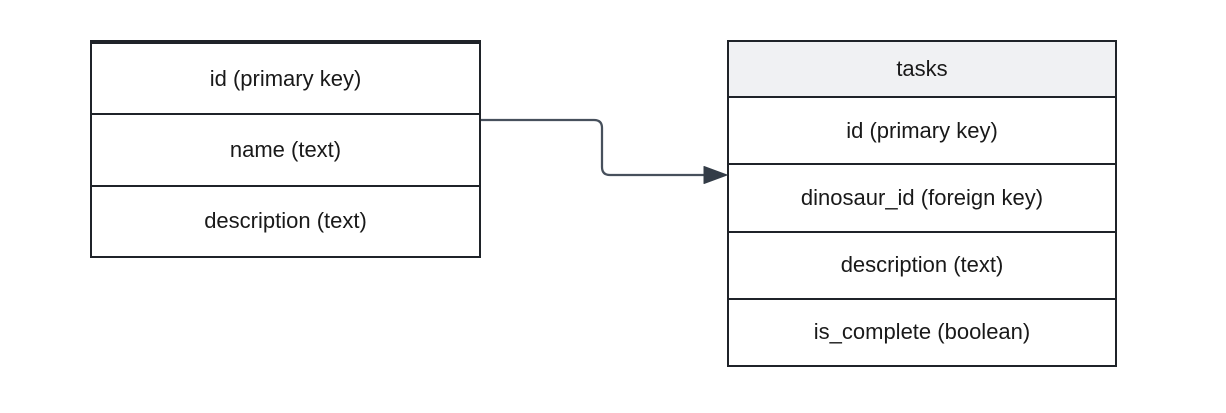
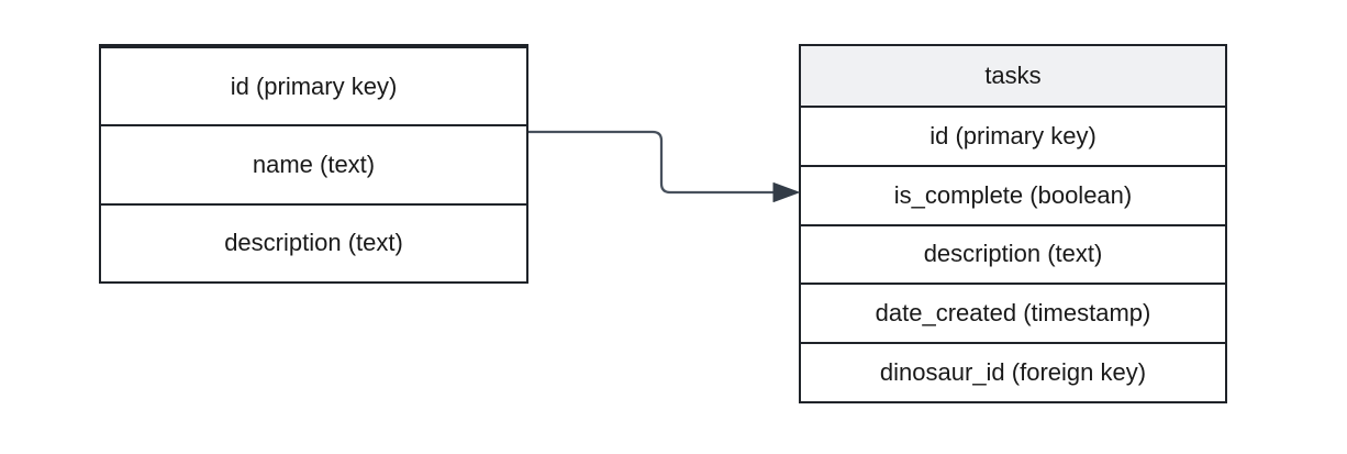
  id (primary key)
  name (text)
  description (text)
  tasks
  id (primary key)
- dinosaur_id (foreign key)
+ is_complete (boolean)
  description (text)
+ date_created (timestamp)
- is_complete (boolean)
+ dinosaur_id (foreign key)
